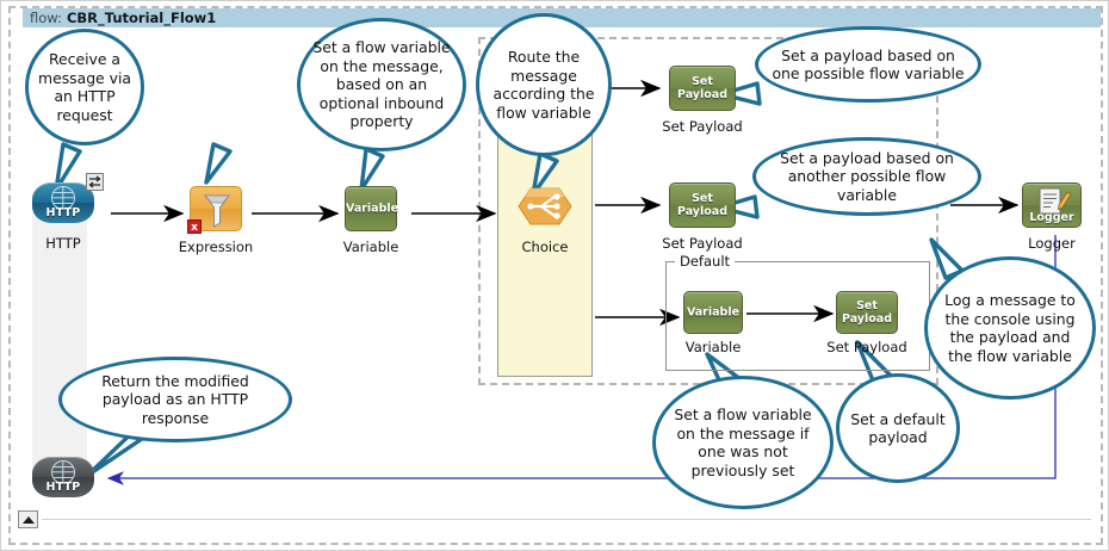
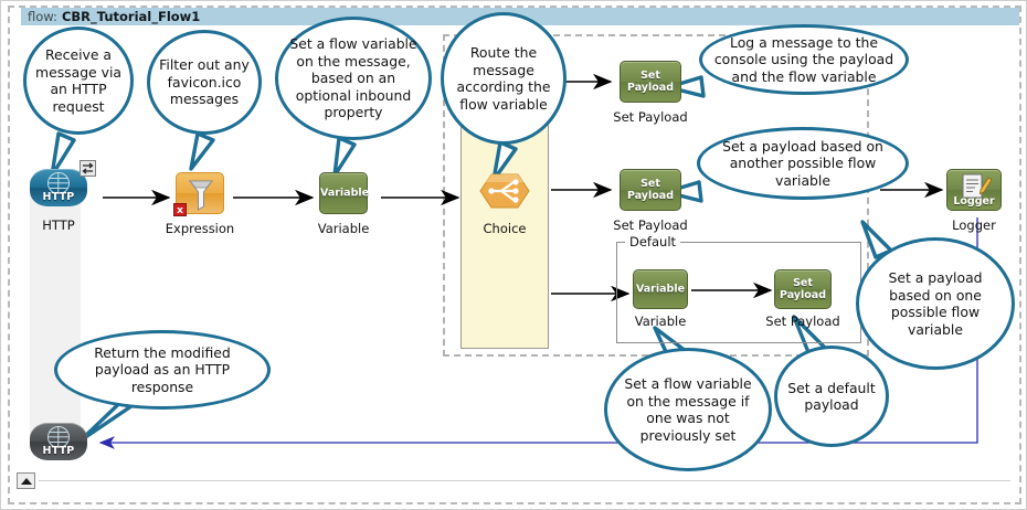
  flow: CBR_Tutorial_Flow1
  HTTP
  HTTP
  x
  Expression
  Variable
  Variable
  Choice
  Set
  Payload
  Set Payload
  Set
  Payload
  Set Payload
  Default
  Variable
  Variable
  Set
  Payload
  Set Payload
  Logger
  Logger
  HTTP
  Receive a message via an HTTP request
+ Filter out any favicon.ico messages
  Set a flow variable on the message, based on an optional inbound property
  Route the message according the flow variable
- Set a payload based on one possible flow variable
+ Log a message to the console using the payload and the flow variable
  Set a payload based on another possible flow variable
- Log a message to the console using the payload and the flow variable
+ Set a payload based on one possible flow variable
  Set a flow variable on the message if one was not previously set
  Set a default payload
  Return the modified payload as an HTTP response
